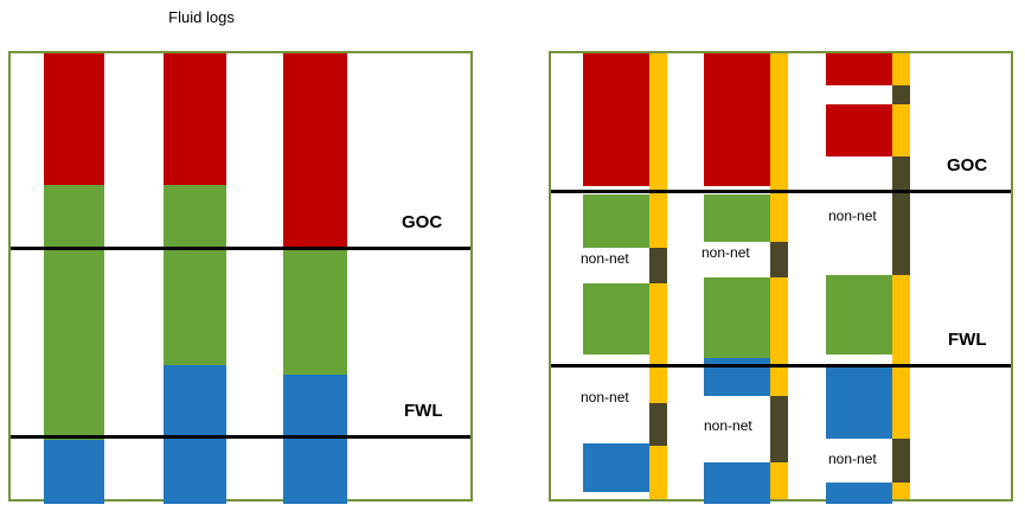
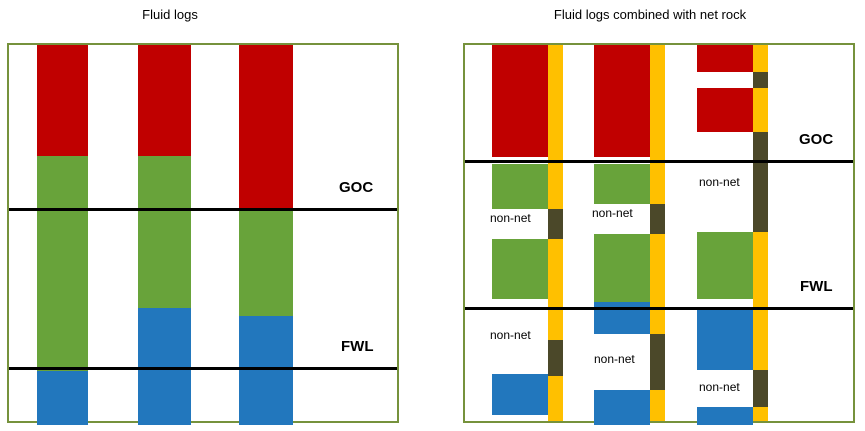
  Fluid logs
+ Fluid logs combined with net rock
  GOC
  FWL
  GOC
  FWL
  non-net
  non-net
  non-net
  non-net
  non-net
  non-net
